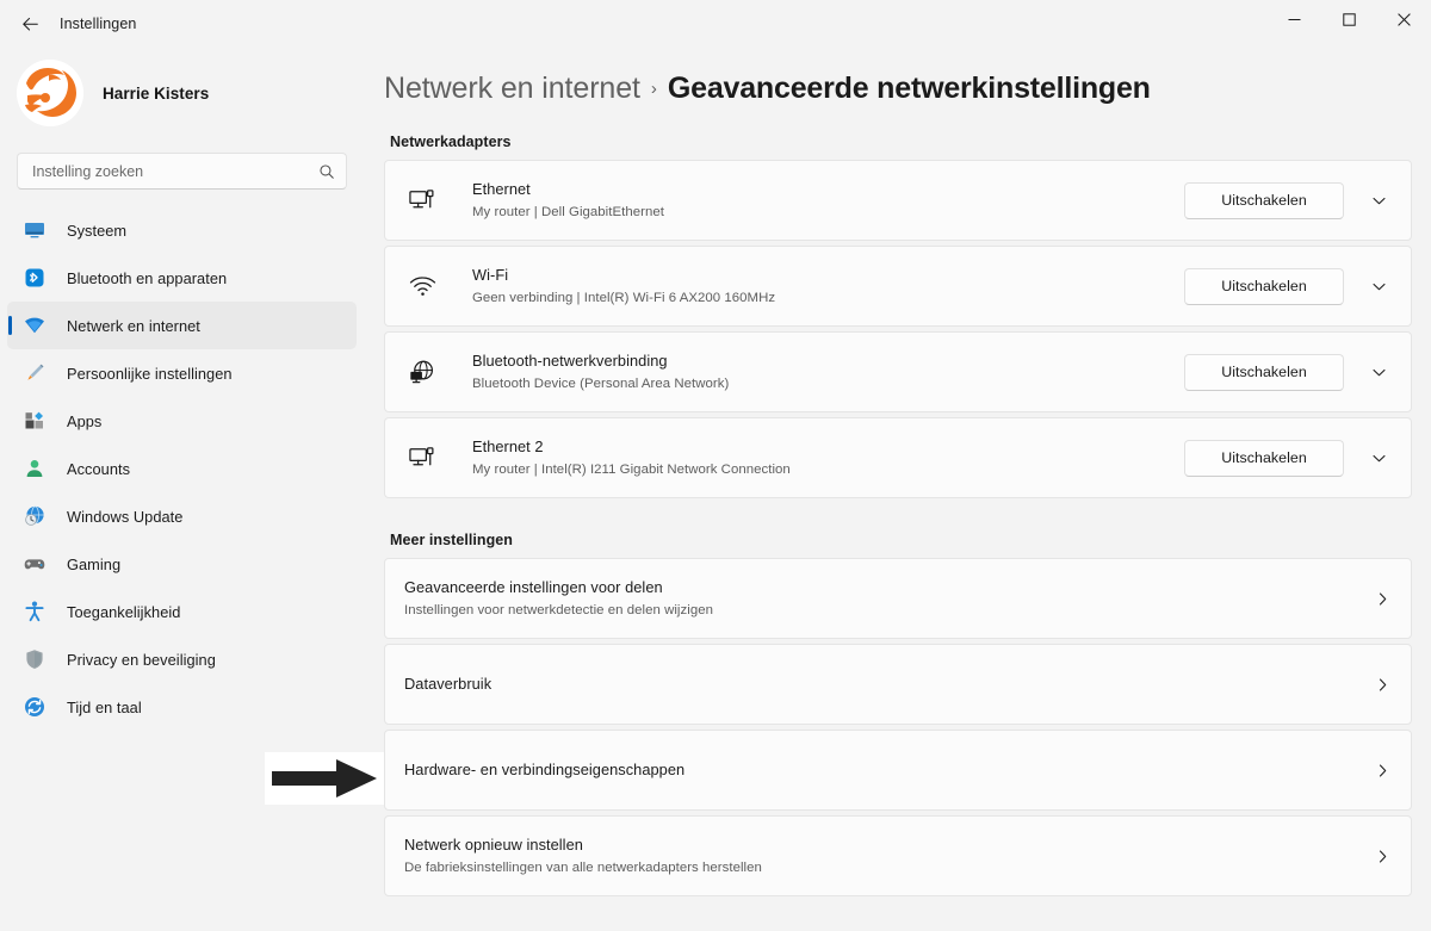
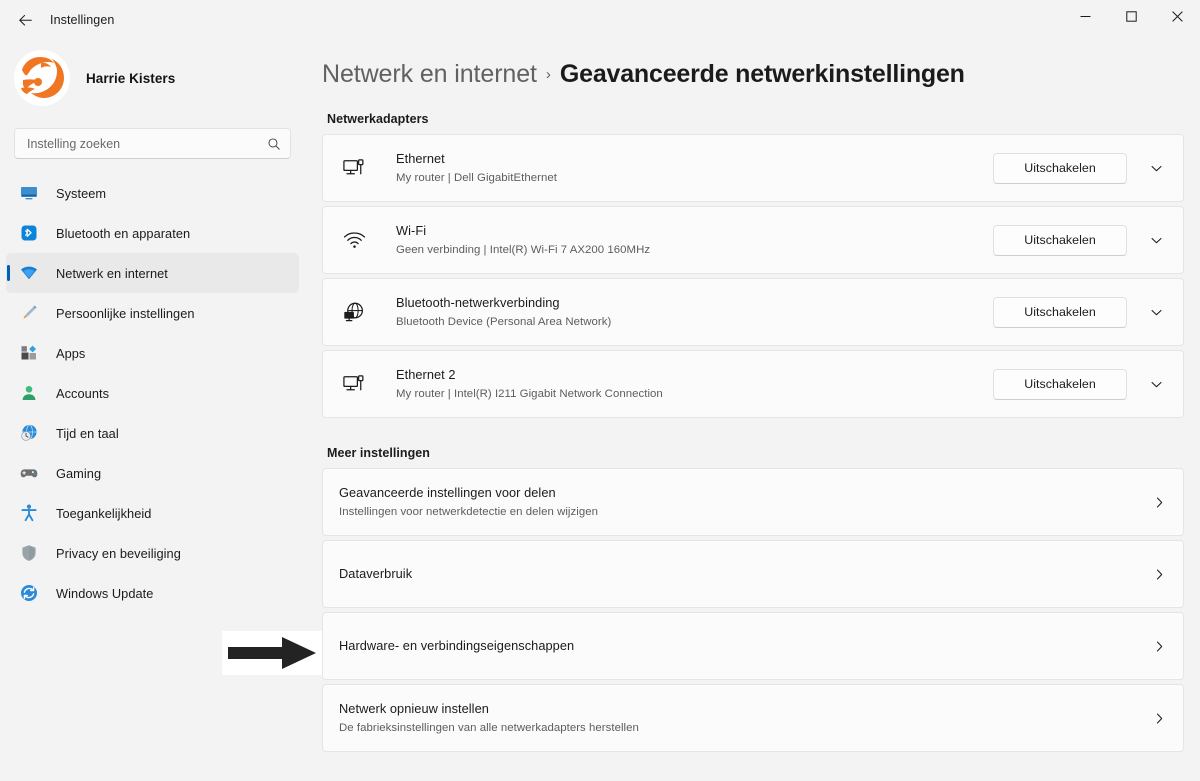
  Instellingen
  Harrie Kisters
  Instelling zoeken
  Systeem
  Bluetooth en apparaten
  Netwerk en internet
  Persoonlijke instellingen
  Apps
  Accounts
- Windows Update
+ Tijd en taal
  Gaming
  Toegankelijkheid
  Privacy en beveiliging
- Tijd en taal
+ Windows Update
  Netwerk en internet
  ›
  Geavanceerde netwerkinstellingen
  Netwerkadapters
  Ethernet
  My router | Dell GigabitEthernet
  Uitschakelen
  Wi-Fi
- Geen verbinding | Intel(R) Wi-Fi 6 AX200 160MHz
+ Geen verbinding | Intel(R) Wi-Fi 7 AX200 160MHz
  Uitschakelen
  Bluetooth-netwerkverbinding
  Bluetooth Device (Personal Area Network)
  Uitschakelen
  Ethernet 2
  My router | Intel(R) I211 Gigabit Network Connection
  Uitschakelen
  Meer instellingen
  Geavanceerde instellingen voor delen
  Instellingen voor netwerkdetectie en delen wijzigen
  Dataverbruik
  Hardware- en verbindingseigenschappen
  Netwerk opnieuw instellen
  De fabrieksinstellingen van alle netwerkadapters herstellen
